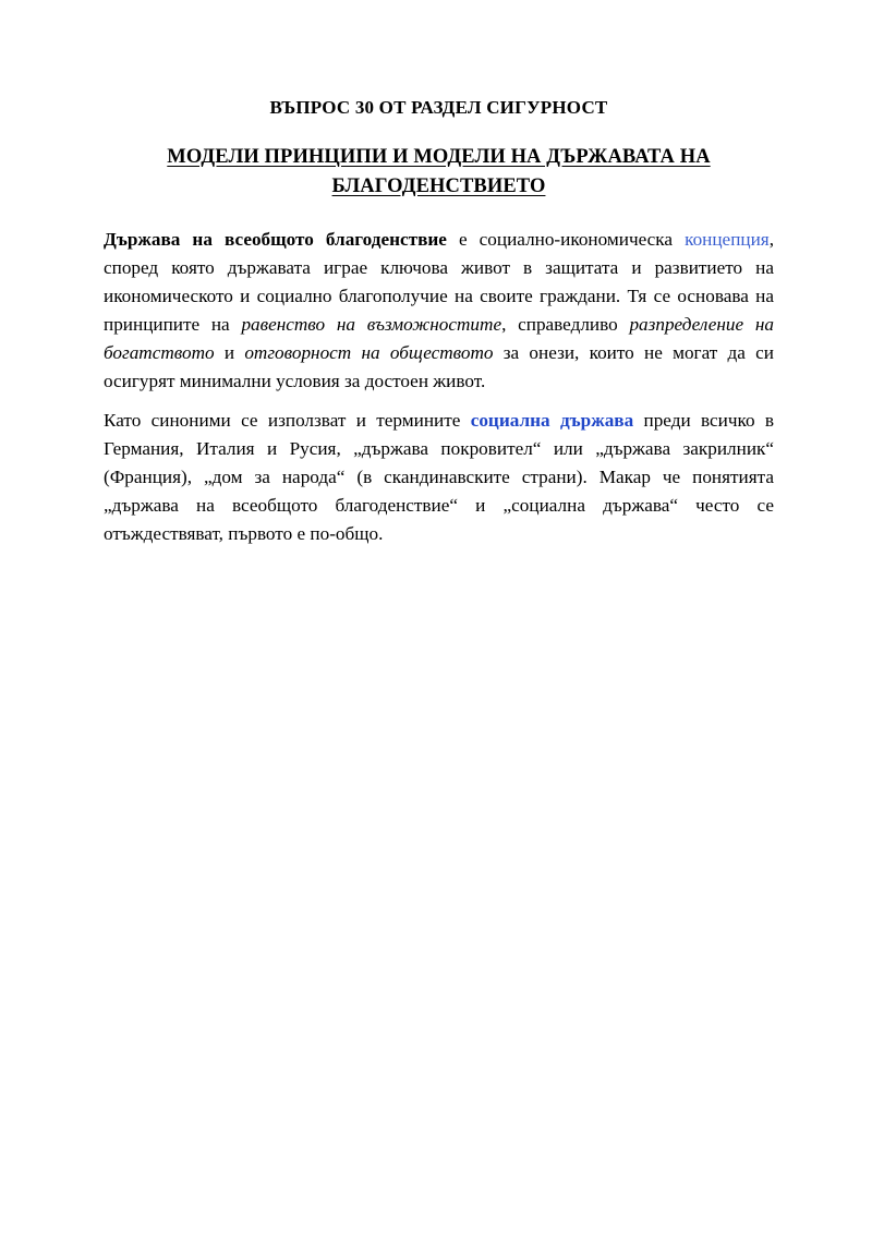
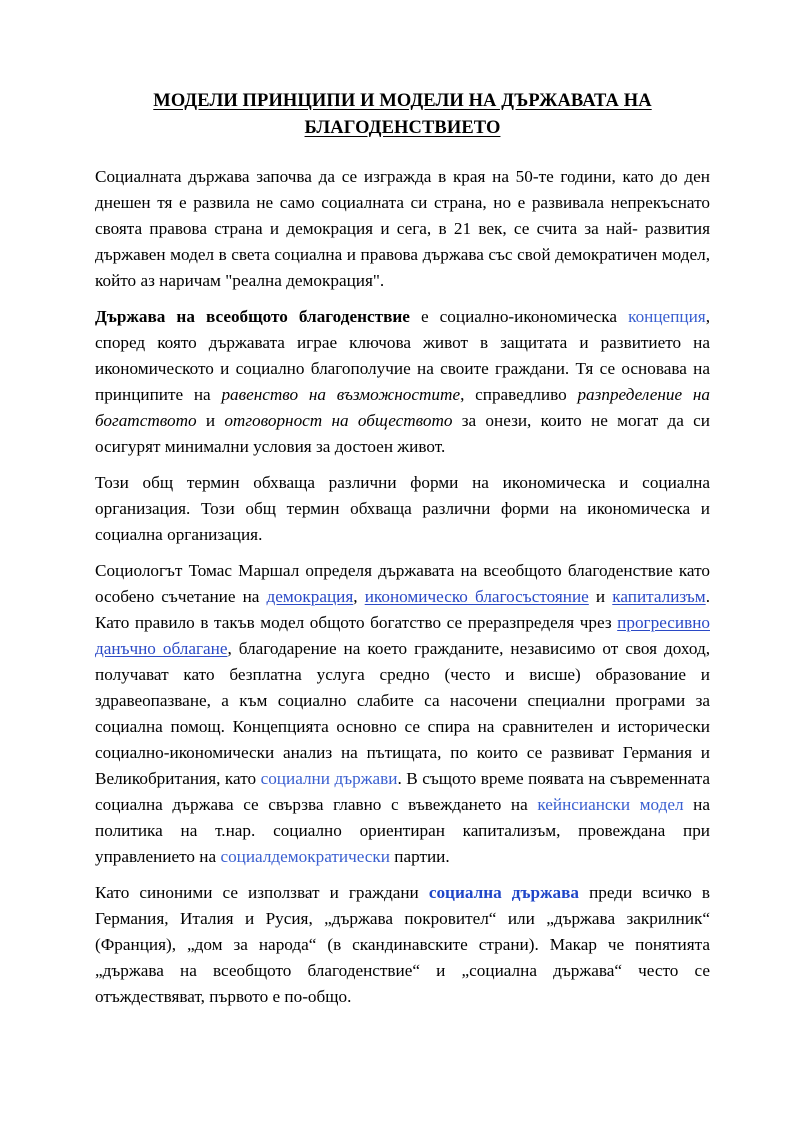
- ВЪПРОС 30 ОТ РАЗДЕЛ СИГУРНОСТ
  МОДЕЛИ ПРИНЦИПИ И МОДЕЛИ НА ДЪРЖАВАТА НА БЛАГОДЕНСТВИЕТО
+ Социалната държава започва да се изгражда в края на 50-те години, като до ден днешен тя е развила не само социалната си страна, но е развивала непрекъснато своята правова страна и демокрация и сега, в 21 век, се счита за най- развития държавен модел в света социална и правова държава със свой демократичен модел, който аз наричам "реална демокрация".
  Държава на всеобщото благоденствие е социално-икономическа концепция, според която държавата играе ключова живот в защитата и развитието на икономическото и социално благополучие на своите граждани. Тя се основава на принципите на равенство на възможностите, справедливо разпределение на богатството и отговорност на обществото за онези, които не могат да си осигурят минимални условия за достоен живот.
+ Този общ термин обхваща различни форми на икономическа и социална организация. Този общ термин обхваща различни форми на икономическа и социална организация.
+ Социологът Томас Маршал определя държавата на всеобщото благоденствие като особено съчетание на демокрация, икономическо благосъстояние и капитализъм. Като правило в такъв модел общото богатство се преразпределя чрез прогресивно данъчно облагане, благодарение на което гражданите, независимо от своя доход, получават като безплатна услуга средно (често и висше) образование и здравеопазване, а към социално слабите са насочени специални програми за социална помощ. Концепцията основно се спира на сравнителен и исторически социално-икономически анализ на пътищата, по които се развиват Германия и Великобритания, като социални държави. В същото време появата на съвременната социална държава се свързва главно с въвеждането на кейнсиански модел на политика на т.нар. социално ориентиран капитализъм, провеждана при управлението на социалдемократически партии.
- Като синоними се използват и термините социална държава преди всичко в Германия, Италия и Русия, „държава покровител“ или „държава закрилник“ (Франция), „дом за народа“ (в скандинавските страни). Макар че понятията „държава на всеобщото благоденствие“ и „социална държава“ често се отъждествяват, първото е по-общо.
+ Като синоними се използват и граждани социална държава преди всичко в Германия, Италия и Русия, „държава покровител“ или „държава закрилник“ (Франция), „дом за народа“ (в скандинавските страни). Макар че понятията „държава на всеобщото благоденствие“ и „социална държава“ често се отъждествяват, първото е по-общо.
